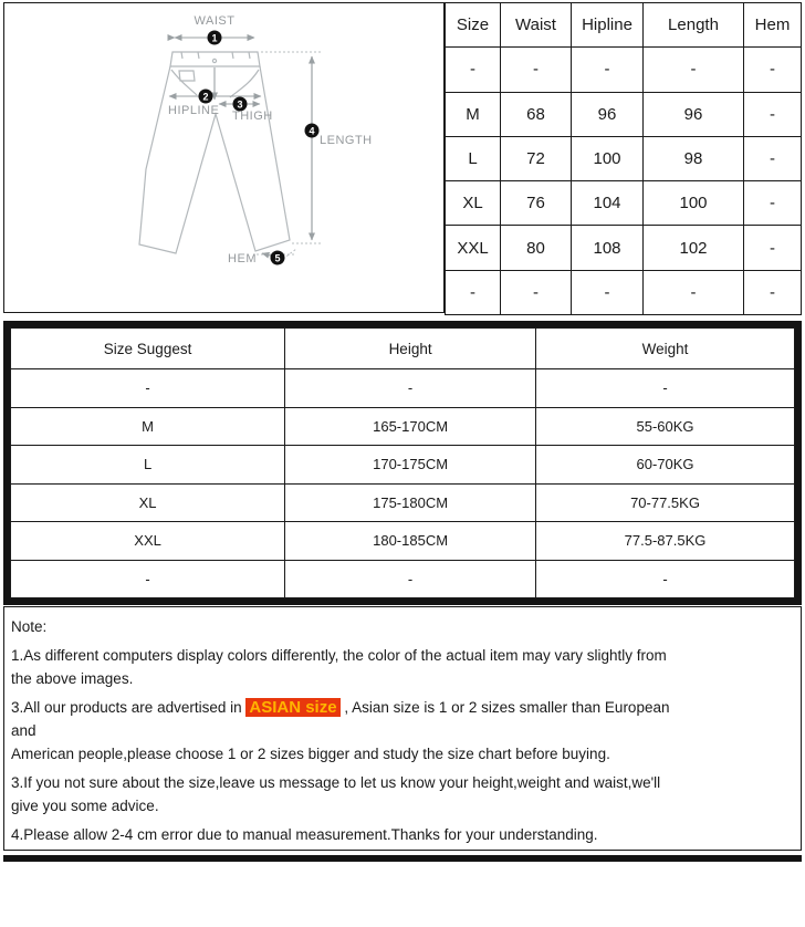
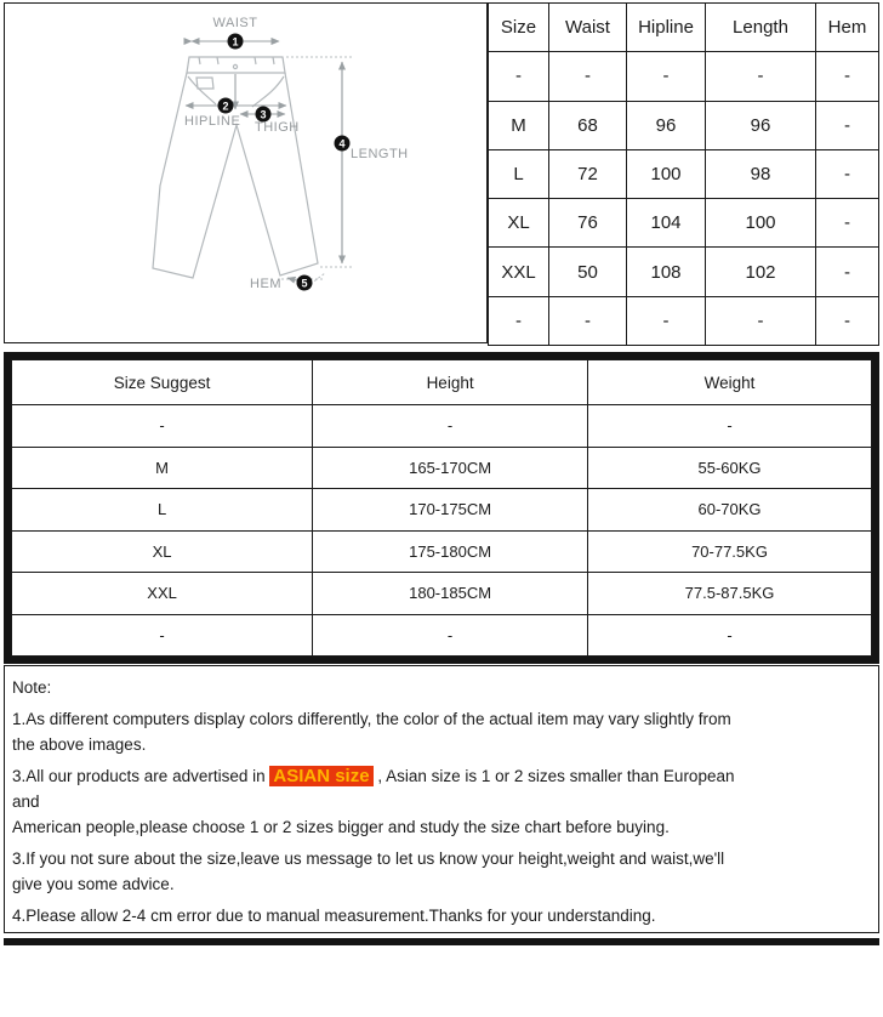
  WAIST
  HIPLINE
  THIGH
  LENGTH
  HEM
  1
  2
  3
  4
  5
  Size	Waist	Hipline	Length	Hem
  -	-	-	-	-
  M	68	96	96	-
  L	72	100	98	-
  XL	76	104	100	-
- XXL	80	108	102	-
+ XXL	50	108	102	-
  -	-	-	-	-
  Size Suggest	Height	Weight
  -	-	-
  M	165-170CM	55-60KG
  L	170-175CM	60-70KG
  XL	175-180CM	70-77.5KG
  XXL	180-185CM	77.5-87.5KG
  -	-	-
  Note:
  1.As different computers display colors differently, the color of the actual item may vary slightly from
  the above images.
  3.All our products are advertised in ASIAN size , Asian size is 1 or 2 sizes smaller than European
  and
  American people,please choose 1 or 2 sizes bigger and study the size chart before buying.
  3.If you not sure about the size,leave us message to let us know your height,weight and waist,we'll
  give you some advice.
  4.Please allow 2-4 cm error due to manual measurement.Thanks for your understanding.
